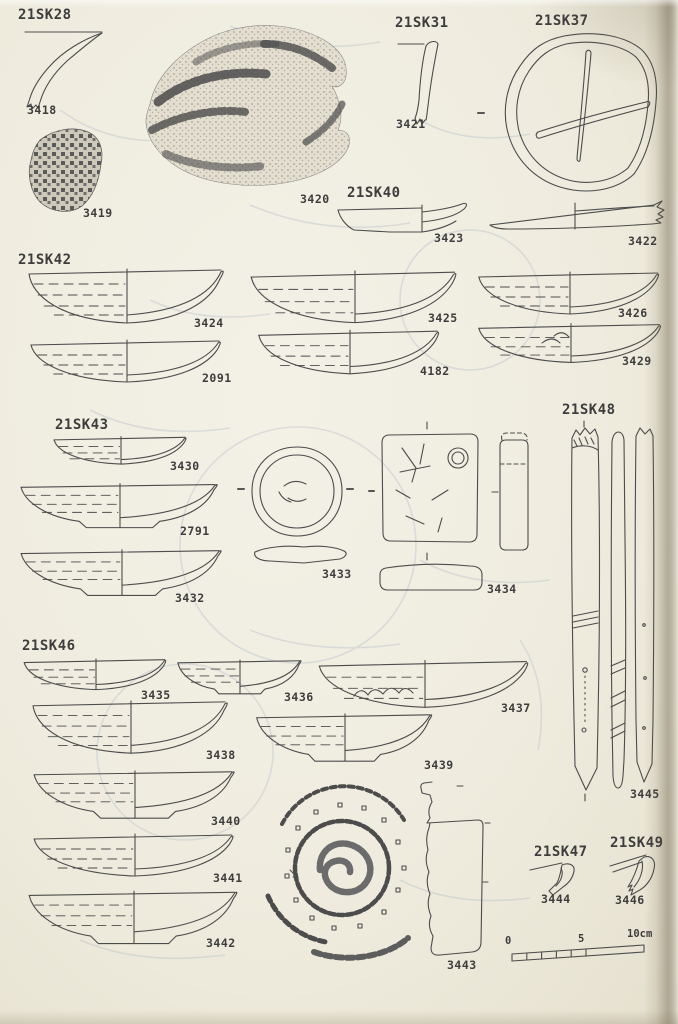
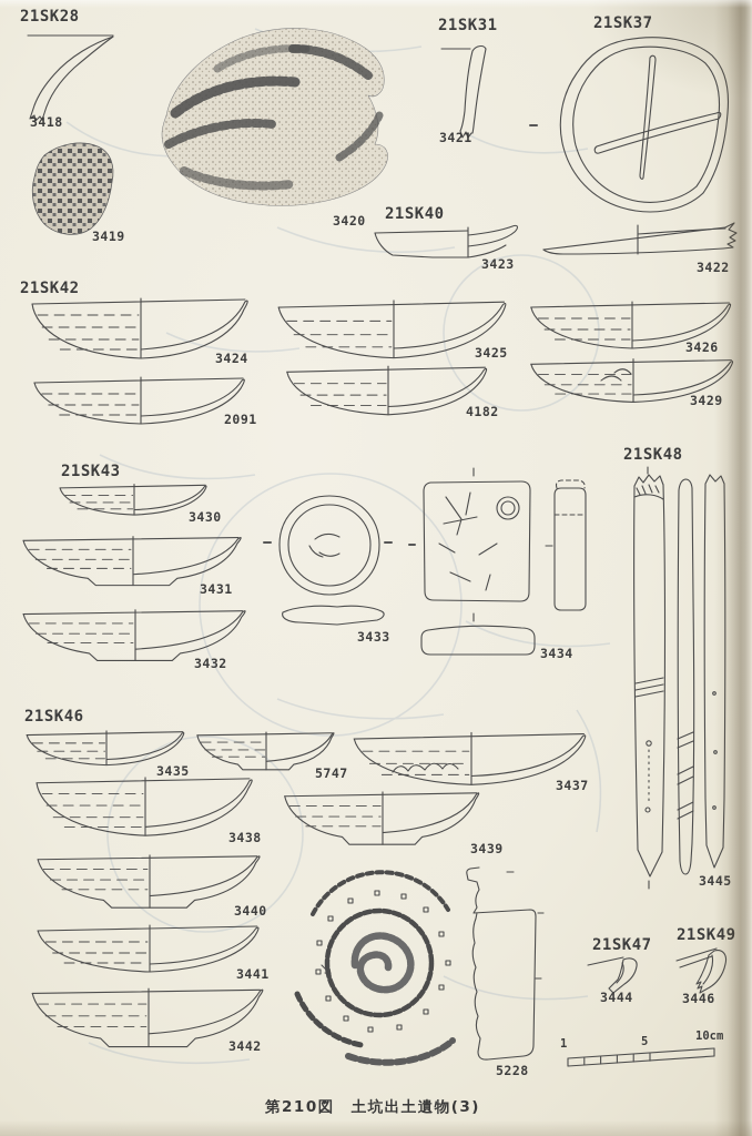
  21SK28
  21SK31
  21SK40
  21SK42
  21SK43
  21SK46
  21SK48
  21SK47
  3418
  3419
  3420
  3421
  3423
  3424
  3425
  342
  2091
  4182
  342
  3430
- 2791
+ 3431
  3432
  3433
  3434
  3435
- 3436
+ 5747
  3437
  3438
  3439
  3440
  3441
  3442
- 3443
+ 5228
  3444
  3446
- 0
+ 1
  5
  10c
+ 第210図 土坑出土遺物(3)
